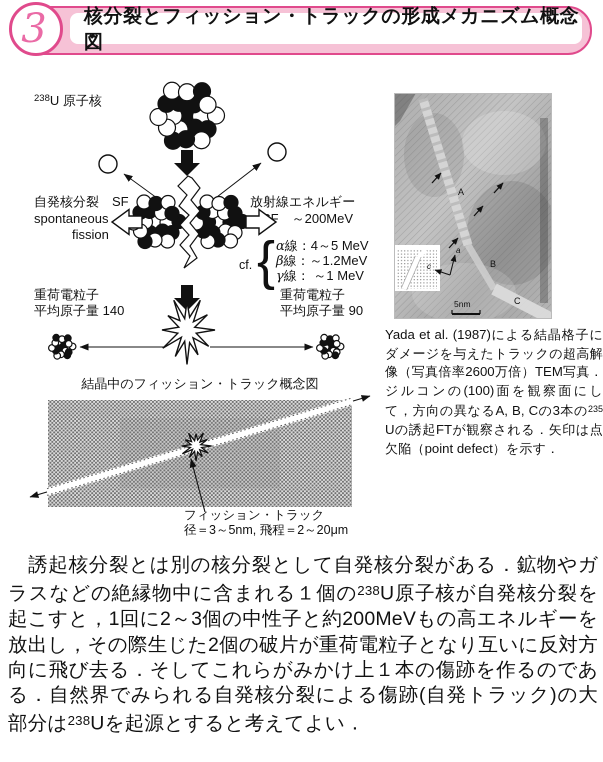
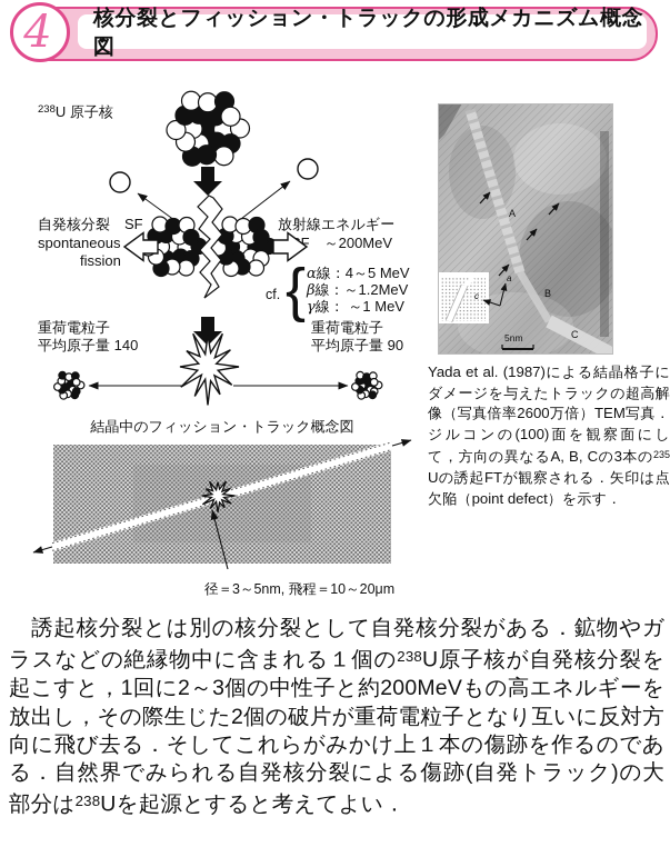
  核分裂とフィッション・トラックの形成メカニズム概念図
- 3
+ 4
  238U 原子核
  自発核分裂 SF
  spontaneous
  fission
  放射線エネルギー
  F ～200MeV
  cf.
  {
  α線：4～5 MeV
  β線：～1.2MeV
  γ線： ～1 MeV
  重荷電粒子
  平均原子量 140
  重荷電粒子
  平均原子量 90
  結晶中のフィッション・トラック概念図
- フィッション・トラック
- 径＝3～5nm, 飛程＝2～20μm
+ 径＝3～5nm, 飛程＝10～20μm
  A
  B
  C
  a
  c
  5nm
  Yada et al. (1987)による結晶格子にダメージを与えたトラックの超高解像（写真倍率2600万倍）TEM写真．ジルコンの(100)面を観察面にして，方向の異なるA, B, Cの3本の235Uの誘起FTが観察される．矢印は点欠陥（point defect）を示す．
  誘起核分裂とは別の核分裂として自発核分裂がある．鉱物やガラスなどの絶縁物中に含まれる１個の238U原子核が自発核分裂を起こすと，1回に2～3個の中性子と約200MeVもの高エネルギーを放出し，その際生じた2個の破片が重荷電粒子となり互いに反対方向に飛び去る．そしてこれらがみかけ上１本の傷跡を作るのである．自然界でみられる自発核分裂による傷跡(自発トラック)の大部分は238Uを起源とすると考えてよい．
